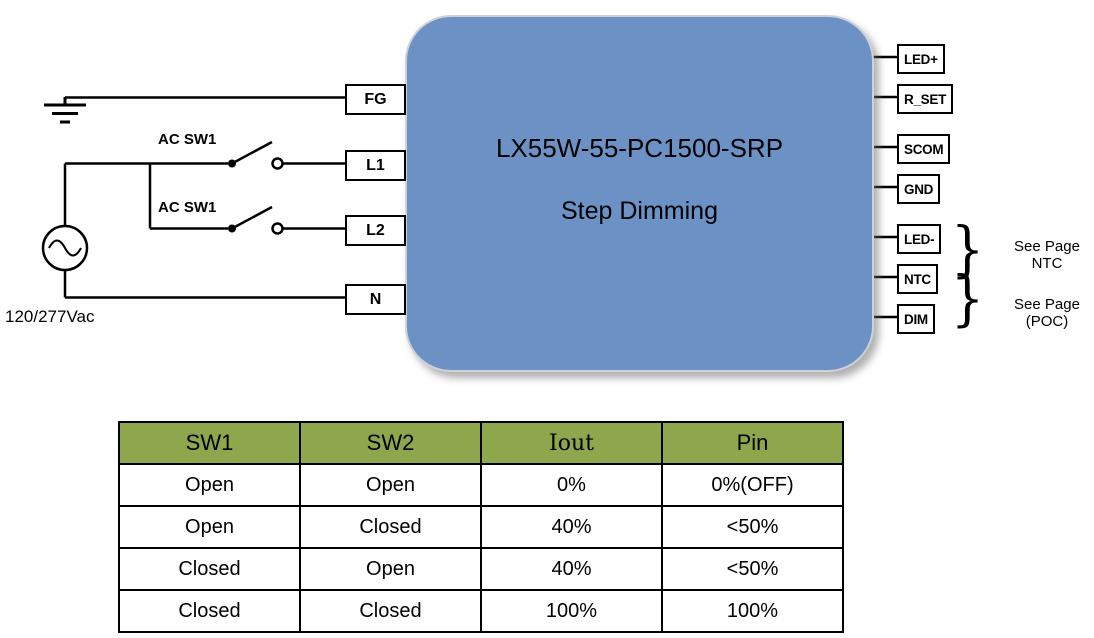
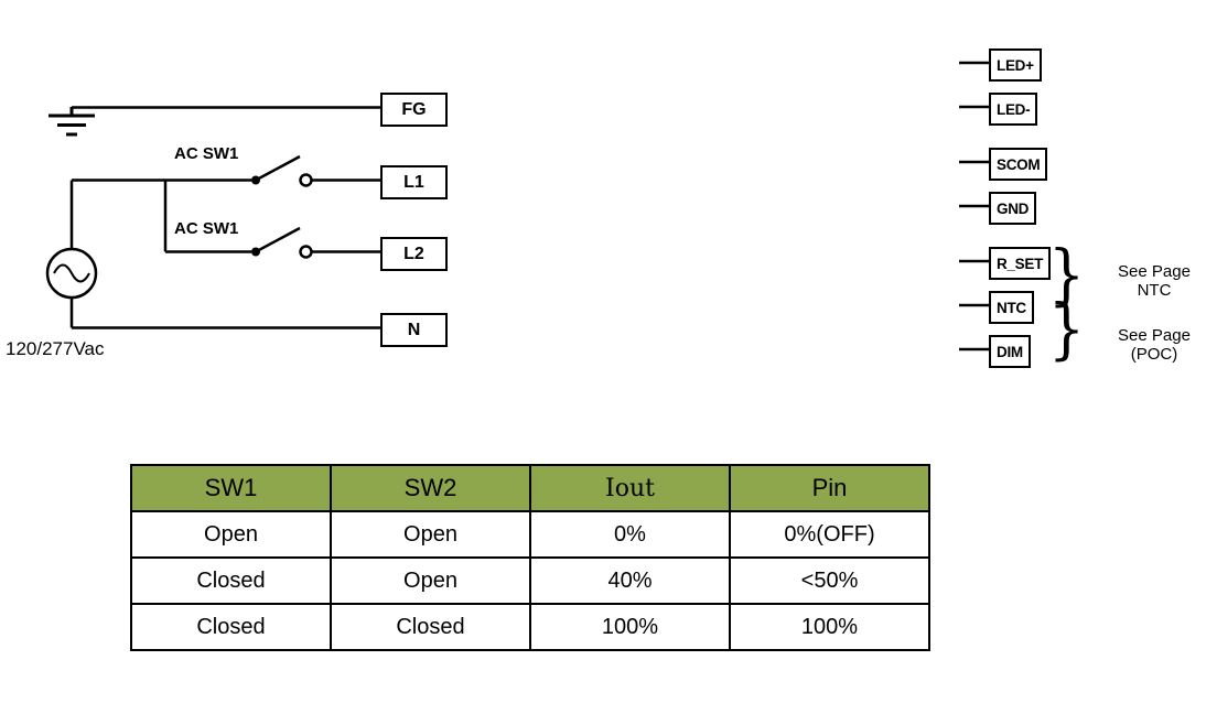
- LX55W-55-PC1500-SRP
- Step Dimming
  FG
  L1
  L2
  N
  LED+
- R_SET
+ LED-
  SCOM
  GND
- LED-
+ R_SET
  NTC
  DIM
  AC SW1
  AC SW1
  120/277Vac
  }
  See Page
  NTC
  }
  See Page
  (POC)
  SW1	SW2	Iout	Pin
  Open	Open	0%	0%(OFF)
- Open	Closed	40%	<50%
  Closed	Open	40%	<50%
  Closed	Closed	100%	100%
